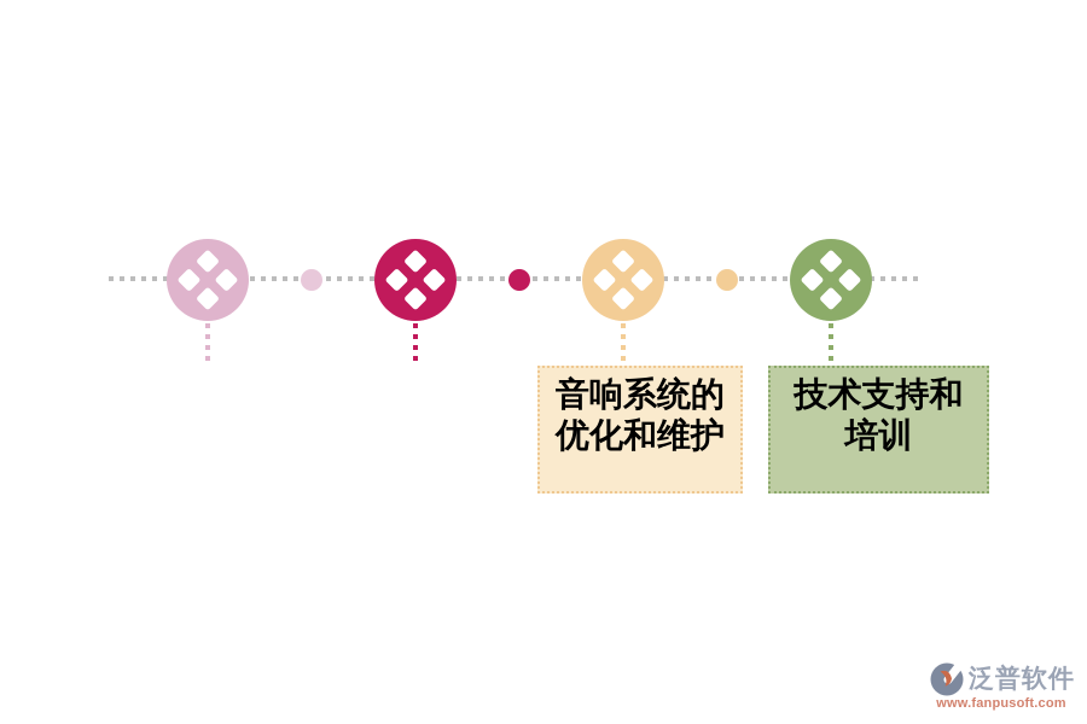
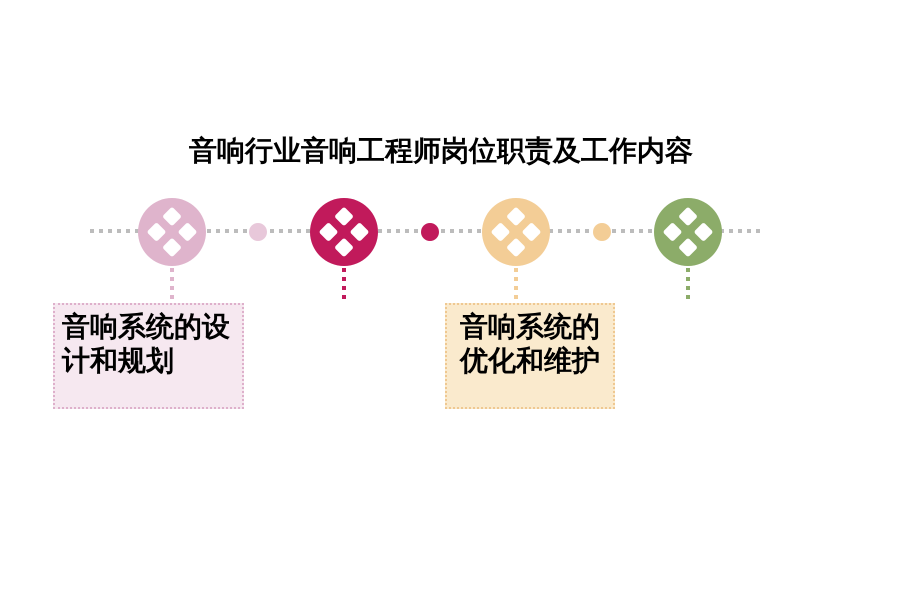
+ 音响行业音响工程师岗位职责及工作内容
+ 音响系统的设
+ 计和规划
  音响系统的
  优化和维护
- 技术支持和
- 培训
- 泛普软件
- www.fanpusoft.com
